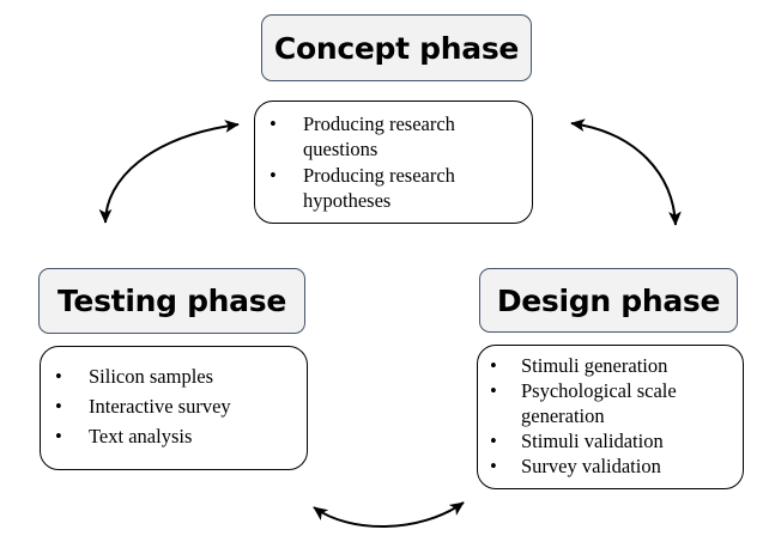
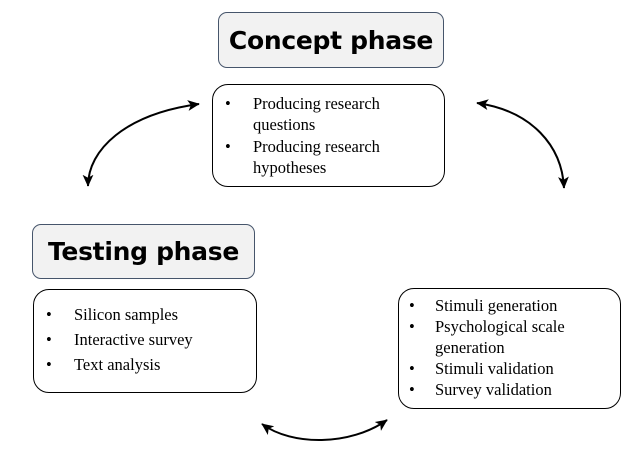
  Concept phase
  •
  Producing research questions
  •
  Producing research hypotheses
  Testing phase
  •
  Silicon samples
  •
  Interactive survey
  •
  Text analysis
- Design phase
  •
  Stimuli generation
  •
  Psychological scale generation
  •
  Stimuli validation
  •
  Survey validation
